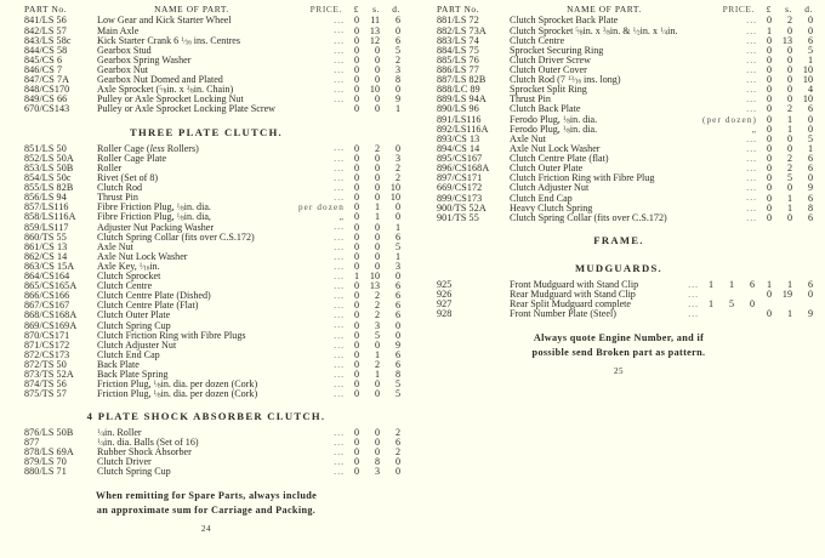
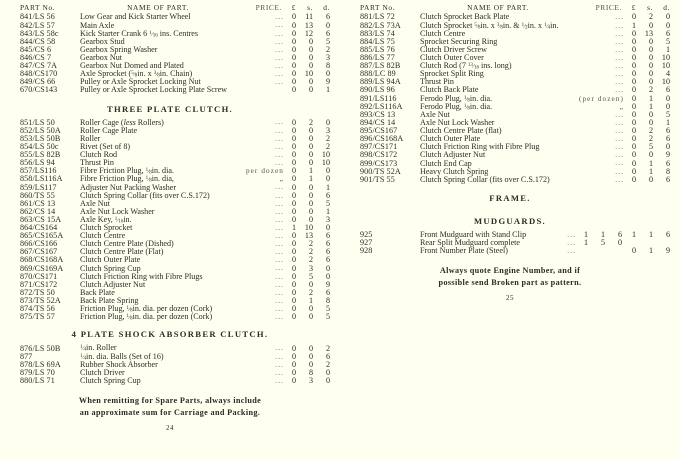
  PART No.	NAME OF PART.	PRICE.	£	s.	d.
  841/LS 56	Low Gear and Kick Starter Wheel	...	0	11	6
  842/LS 57	Main Axle	...	0	13	0
  843/LS 58c	Kick Starter Crank 6 ins. Centres	...	0	12	6
  844/CS 58	Gearbox Stud	...	0	0	5
  845/CS 6	Gearbox Spring Washer	...	0	0	2
  846/CS 7	Gearbox Nut	...	0	0	3
  847/CS 7A	Gearbox Nut Domed and Plated	...	0	0	8
  848/CS170	Axle Sprocket ( in. x in. Chain)	...	0	10	0
  849/CS 66	Pulley or Axle Sprocket Locking Nut	...	0	0	9
  670/CS143	Pulley or Axle Sprocket Locking Plate Screw		0	0	1
  THREE PLATE CLUTCH.
  851/LS 50	Roller Cage (less Rollers)	...	0	2	0
  852/LS 50A	Roller Cage Plate	...	0	0	3
  853/LS 50B	Roller	...	0	0	2
  854/LS 50c	Rivet (Set of 8)	...	0	0	2
  855/LS 82B	Clutch Rod	...	0	0	10
  856/LS 94	Thrust Pin	...	0	0	10
  857/LS116	Fibre Friction Plug, in. dia.	per dozen	0	1	0
  858/LS116A	Fibre Friction Plug, in. dia,	„	0	1	0
  859/LS117	Adjuster Nut Packing Washer	...	0	0	1
  860/TS 55	Clutch Spring Collar (fits over C.S.172)	...	0	0	6
  861/CS 13	Axle Nut	...	0	0	5
  862/CS 14	Axle Nut Lock Washer	...	0	0	1
  863/CS 15A	Axle Key, in.	...	0	0	3
  864/CS164	Clutch Sprocket	...	1	10	0
  865/CS165A	Clutch Centre	...	0	13	6
  866/CS166	Clutch Centre Plate (Dished)	...	0	2	6
  867/CS167	Clutch Centre Plate (Flat)	...	0	2	6
  868/CS168A	Clutch Outer Plate	...	0	2	6
  869/CS169A	Clutch Spring Cup	...	0	3	0
  870/CS171	Clutch Friction Ring with Fibre Plugs	...	0	5	0
  871/CS172	Clutch Adjuster Nut	...	0	0	9
- 872/CS173	Clutch End Cap	...	0	1	6
  872/TS 50	Back Plate	...	0	2	6
  873/TS 52A	Back Plate Spring	...	0	1	8
  874/TS 56	Friction Plug, in. dia. per dozen (Cork)	...	0	0	5
  875/TS 57	Friction Plug, in. dia. per dozen (Cork)	...	0	0	5
  4 PLATE SHOCK ABSORBER CLUTCH.
  876/LS 50B	in. Roller	...	0	0	2
  877	in. dia. Balls (Set of 16)	...	0	0	6
  878/LS 69A	Rubber Shock Absorber	...	0	0	2
  879/LS 70	Clutch Driver	...	0	8	0
  880/LS 71	Clutch Spring Cup	...	0	3	0
  When remitting for Spare Parts, always include
  an approximate sum for Carriage and Packing.
  24
  PART No.	NAME OF PART.	PRICE.	£	s.	d.
  881/LS 72	Clutch Sprocket Back Plate	...	0	2	0
  882/LS 73A	Clutch Sprocket in. x in. & in. x in.	...	1	0	0
  883/LS 74	Clutch Centre	...	0	13	6
  884/LS 75	Sprocket Securing Ring	...	0	0	5
  885/LS 76	Clutch Driver Screw	...	0	0	1
  886/LS 77	Clutch Outer Cover	...	0	0	10
  887/LS 82B	Clutch Rod (7 ins. long)		0	0	10
  888/LC 89	Sprocket Split Ring	...	0	0	4
  889/LS 94A	Thrust Pin	...	0	0	10
  890/LS 96	Clutch Back Plate	...	0	2	6
  891/LS116	Ferodo Plug, in. dia.	(per dozen)	0	1	0
  892/LS116A	Ferodo Plug, in. dia.	„	0	1	0
  893/CS 13	Axle Nut	...	0	0	5
  894/CS 14	Axle Nut Lock Washer	...	0	0	1
  895/CS167	Clutch Centre Plate (flat)	...	0	2	6
  896/CS168A	Clutch Outer Plate	...	0	2	6
  897/CS171	Clutch Friction Ring with Fibre Plug	...	0	5	0
- 669/CS172	Clutch Adjuster Nut	...	0	0	9
+ 898/CS172	Clutch Adjuster Nut	...	0	0	9
  899/CS173	Clutch End Cap	...	0	1	6
  900/TS 52A	Heavy Clutch Spring	...	0	1	8
  901/TS 55	Clutch Spring Collar (fits over C.S.172)	...	0	0	6
  FRAME.
  MUDGUARDS.
  925	Front Mudguard with Stand Clip	...	1	1	6	1	1	6
- 926	Rear Mudguard with Stand Clip	...				0	19	0
  927	Rear Split Mudguard complete	...	1	5	0
  928	Front Number Plate (Steel)	...				0	1	9
  Always quote Engine Number, and if
  possible send Broken part as pattern.
  25
